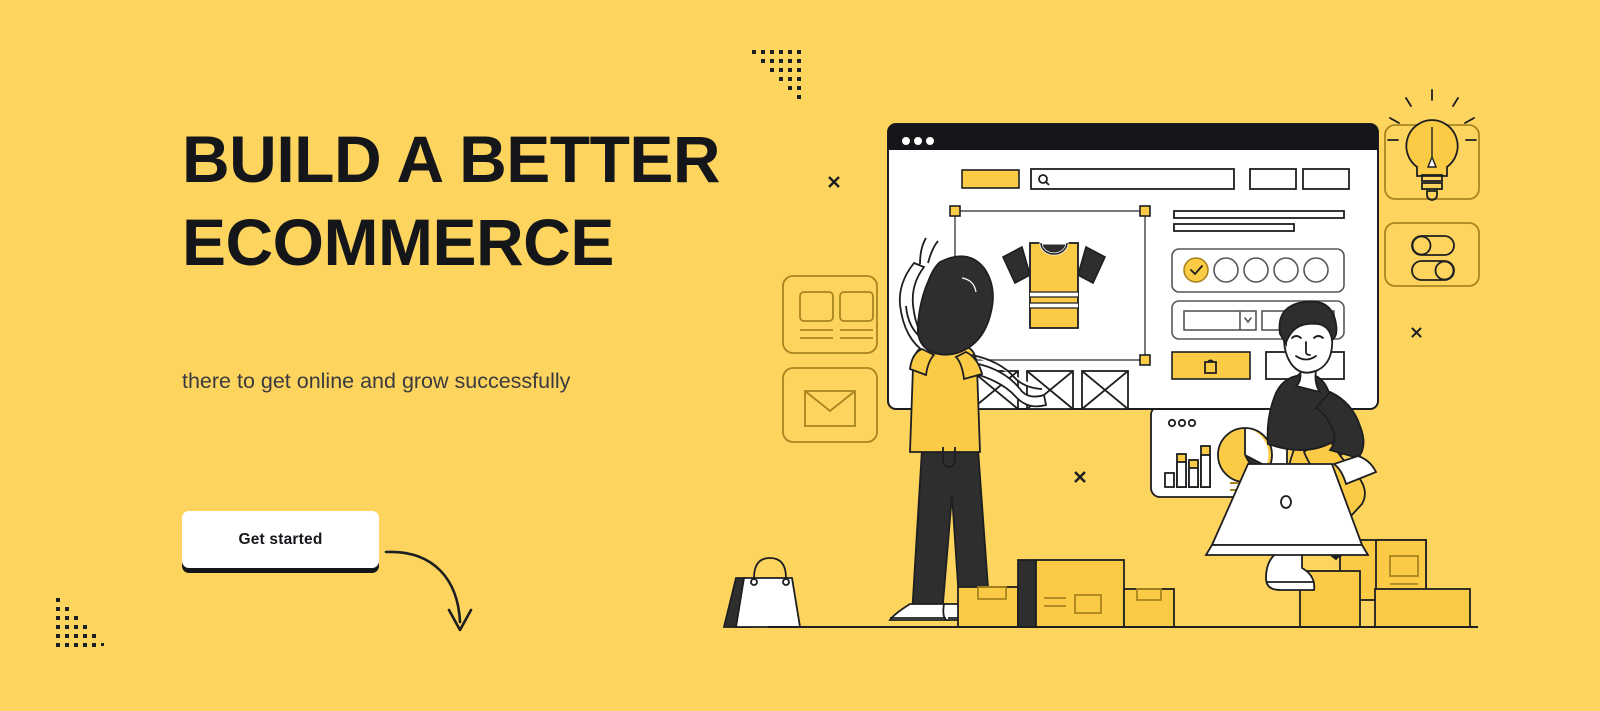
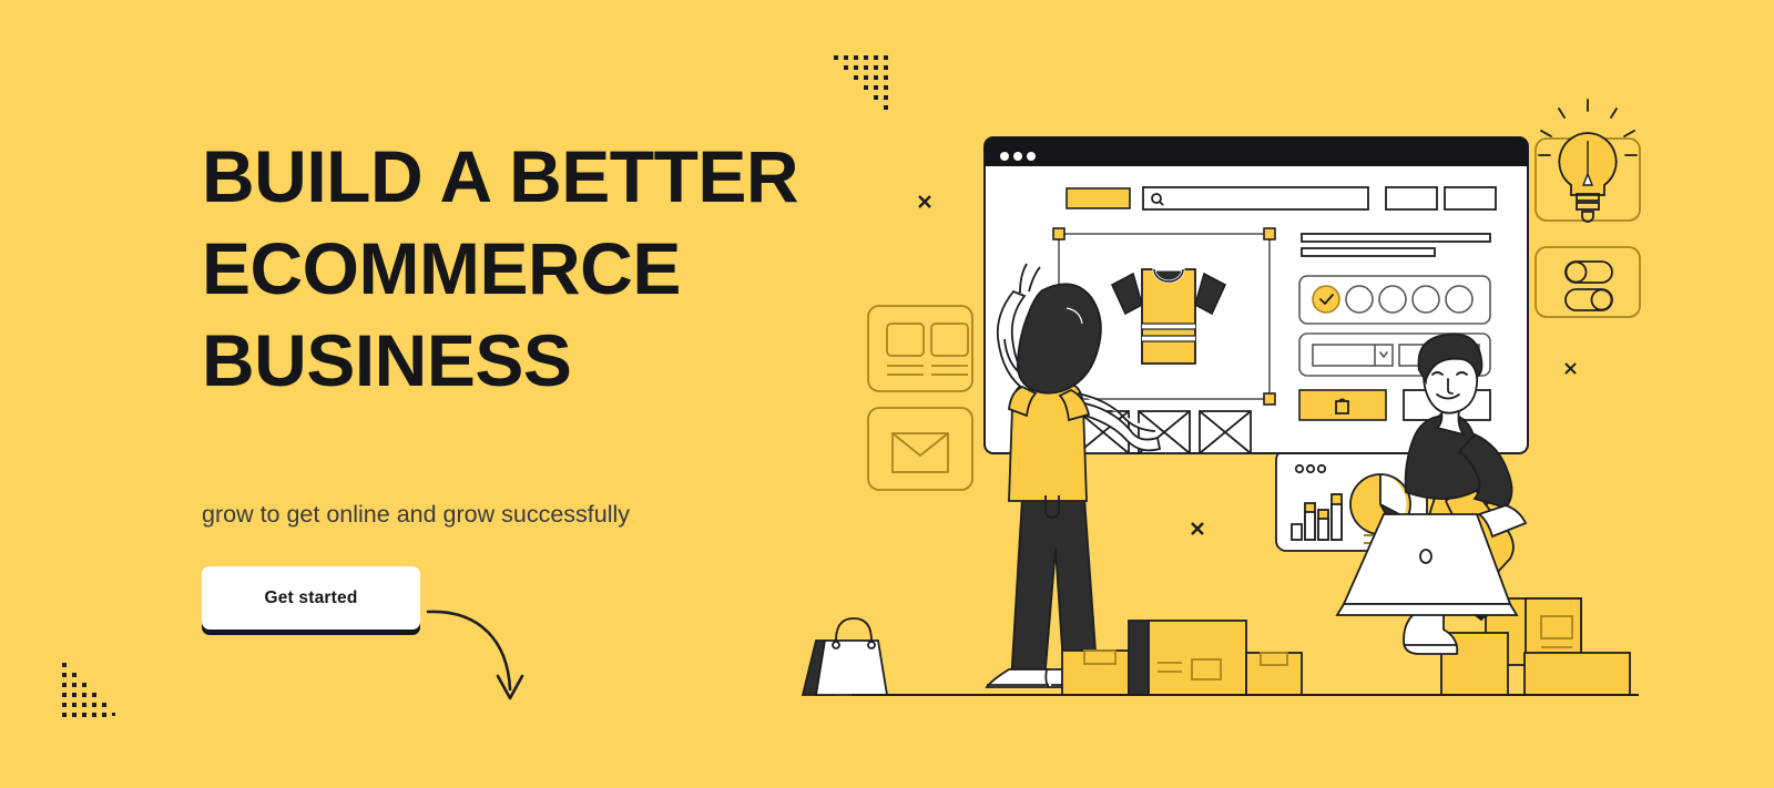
  BUILD A BETTER
  ECOMMERCE
+ BUSINESS
- there to get online and grow successfully
+ grow to get online and grow successfully
  Get started
